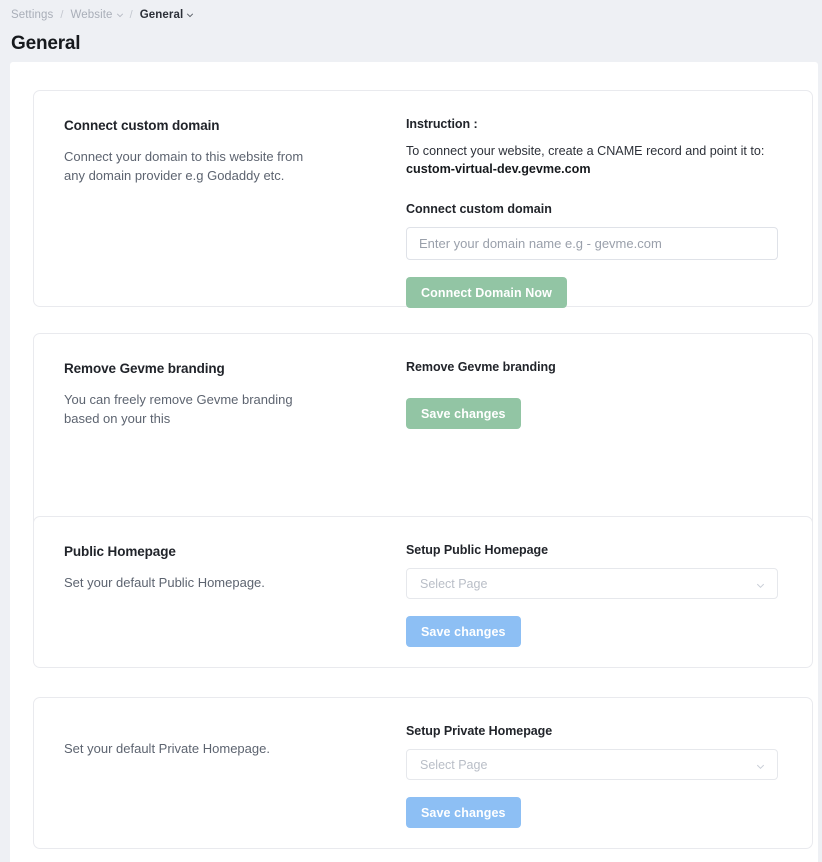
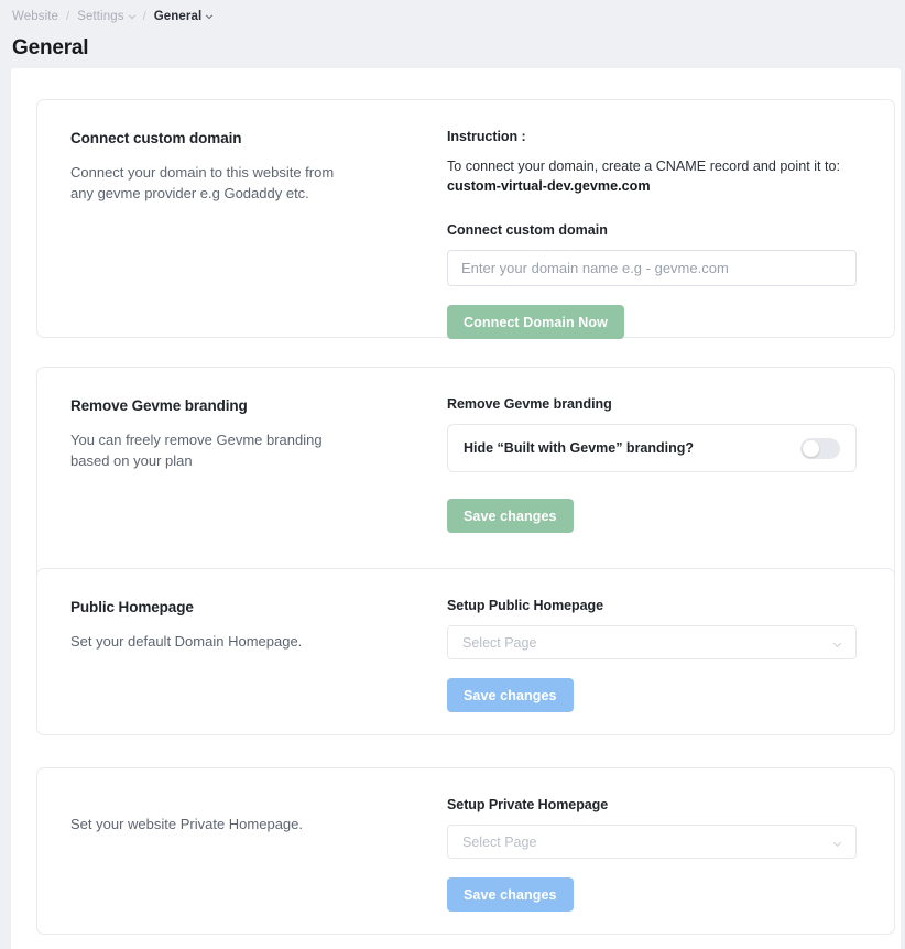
- Settings
+ Website
  /
- Website
+ Settings
  /
  General
  General
  Connect custom domain
- Connect your domain to this website from any domain provider e.g Godaddy etc.
+ Connect your domain to this website from any gevme provider e.g Godaddy etc.
  Instruction :
- To connect your website, create a CNAME record and point it to: custom-virtual-dev.gevme.com
+ To connect your domain, create a CNAME record and point it to: custom-virtual-dev.gevme.com
  Connect custom domain
  Enter your domain name e.g - gevme.com Connect Domain Now
  Remove Gevme branding
- You can freely remove Gevme branding based on your this
+ You can freely remove Gevme branding based on your plan
  Remove Gevme branding
+ Hide “Built with Gevme” branding?
  Save changes
  Public Homepage
- Set your default Public Homepage.
+ Set your default Domain Homepage.
  Setup Public Homepage
  Select Page
  Save changes
- Set your default Private Homepage.
+ Set your website Private Homepage.
  Setup Private Homepage
  Select Page
  Save changes
